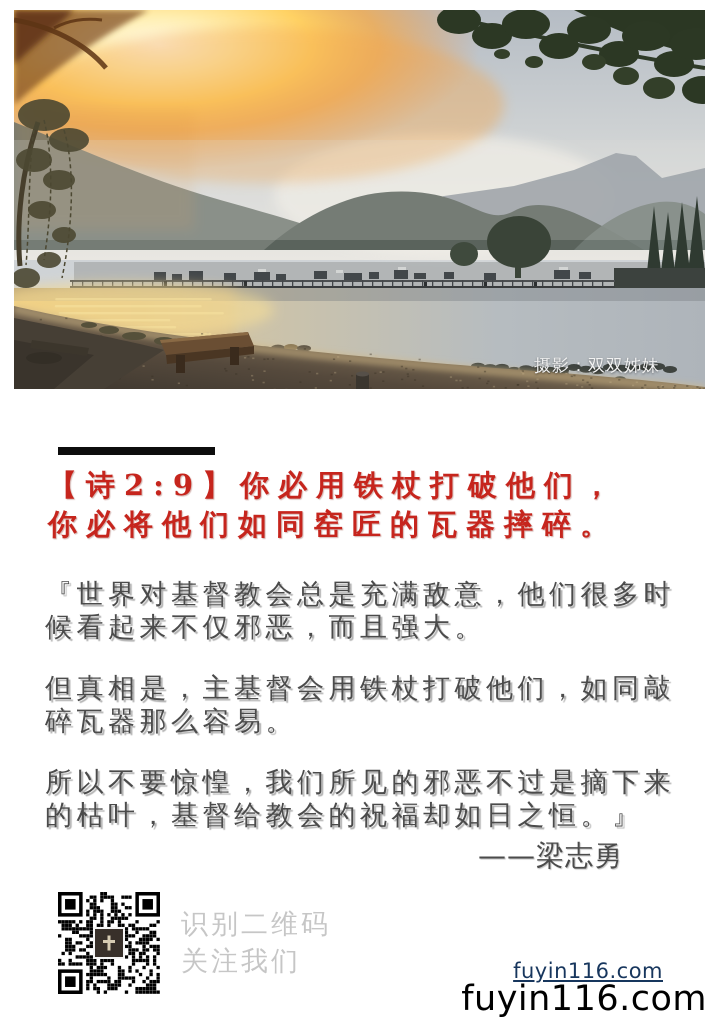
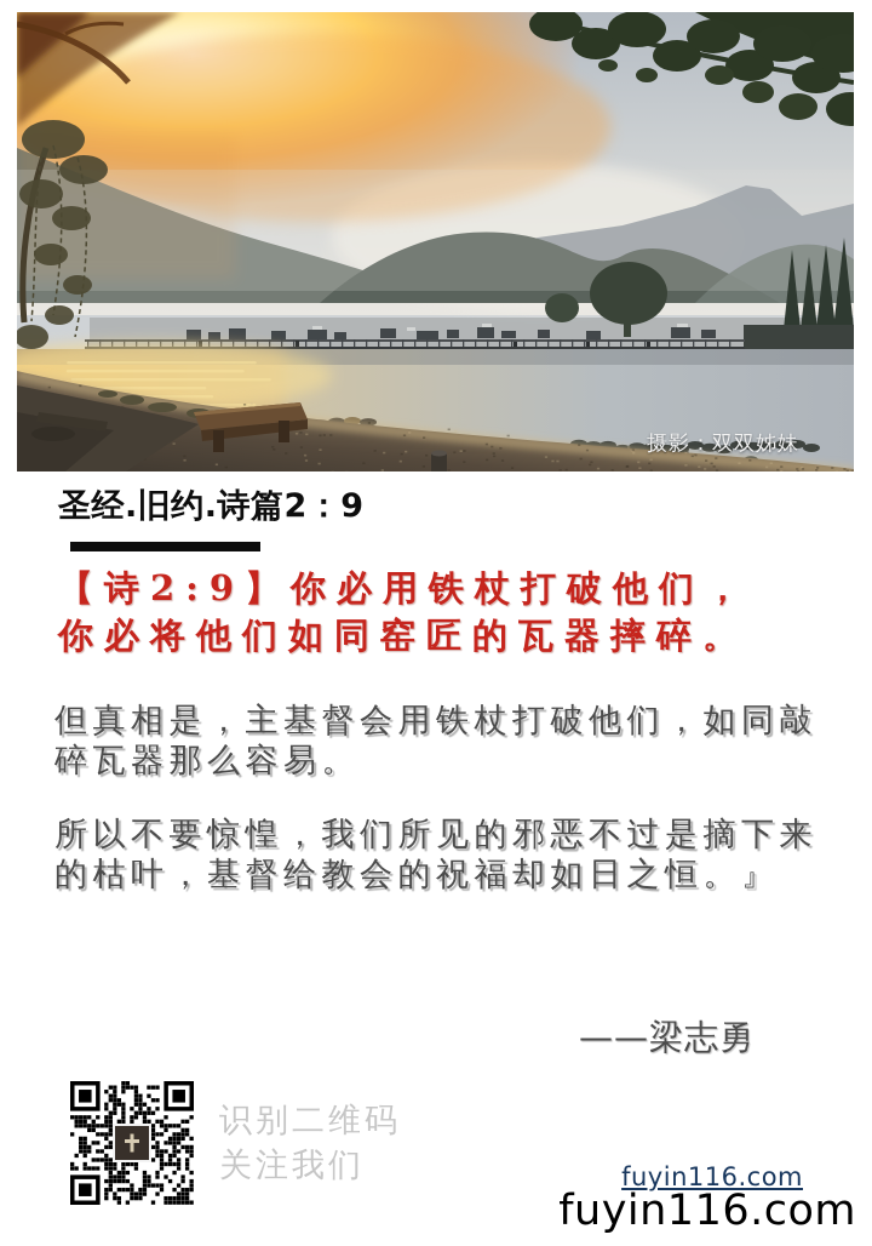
  摄影：双双姊妹
+ 圣经.旧约.诗篇2：9
  【诗2:9】你必用铁杖打破他们，你必将他们如同窑匠的瓦器摔碎。
- 『世界对基督教会总是充满敌意，他们很多时候看起来不仅邪恶，而且强大。
  但真相是，主基督会用铁杖打破他们，如同敲碎瓦器那么容易。
  所以不要惊惶，我们所见的邪恶不过是摘下来的枯叶，基督给教会的祝福却如日之恒。』
  ——梁志勇
  识别二维码
  关注我们
  fuyin116.com
  fuyin116.com
